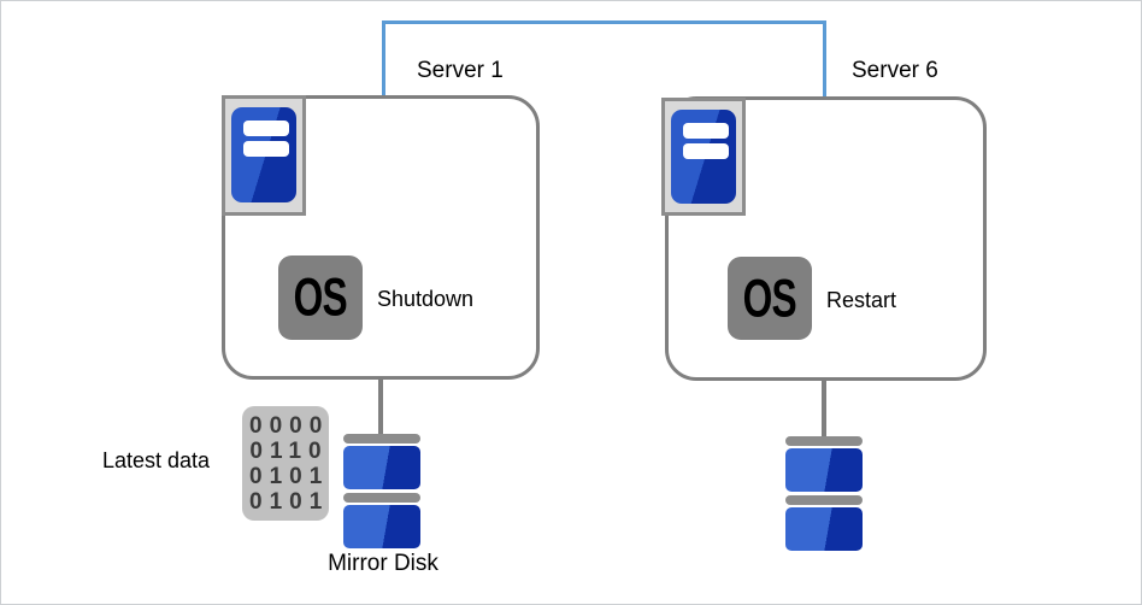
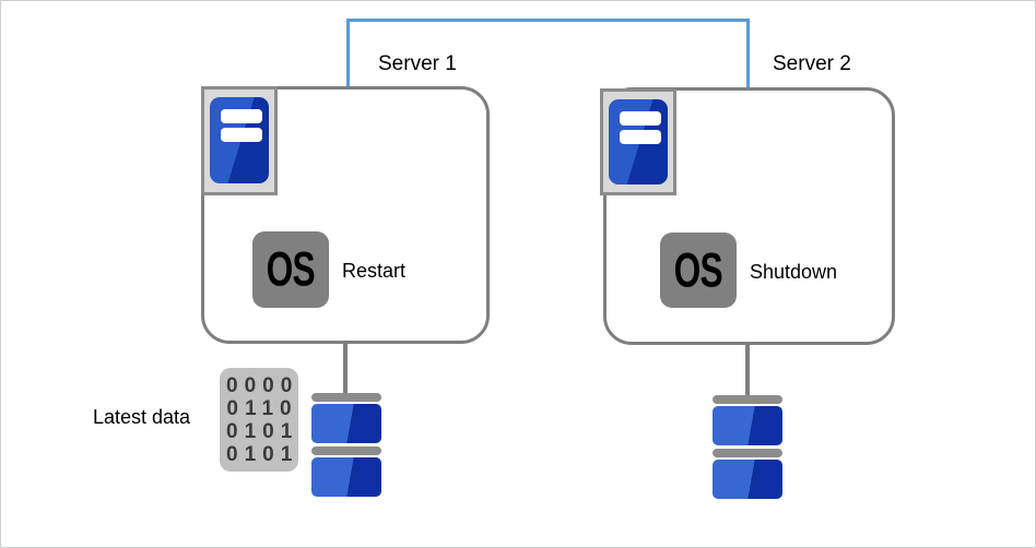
  Server 1
- Server 6
+ Server 2
  OS
- Shutdown
+ Restart
  OS
- Restart
+ Shutdown
  0000
  0110
  0101
  0101
  Latest data
- Mirror Disk
